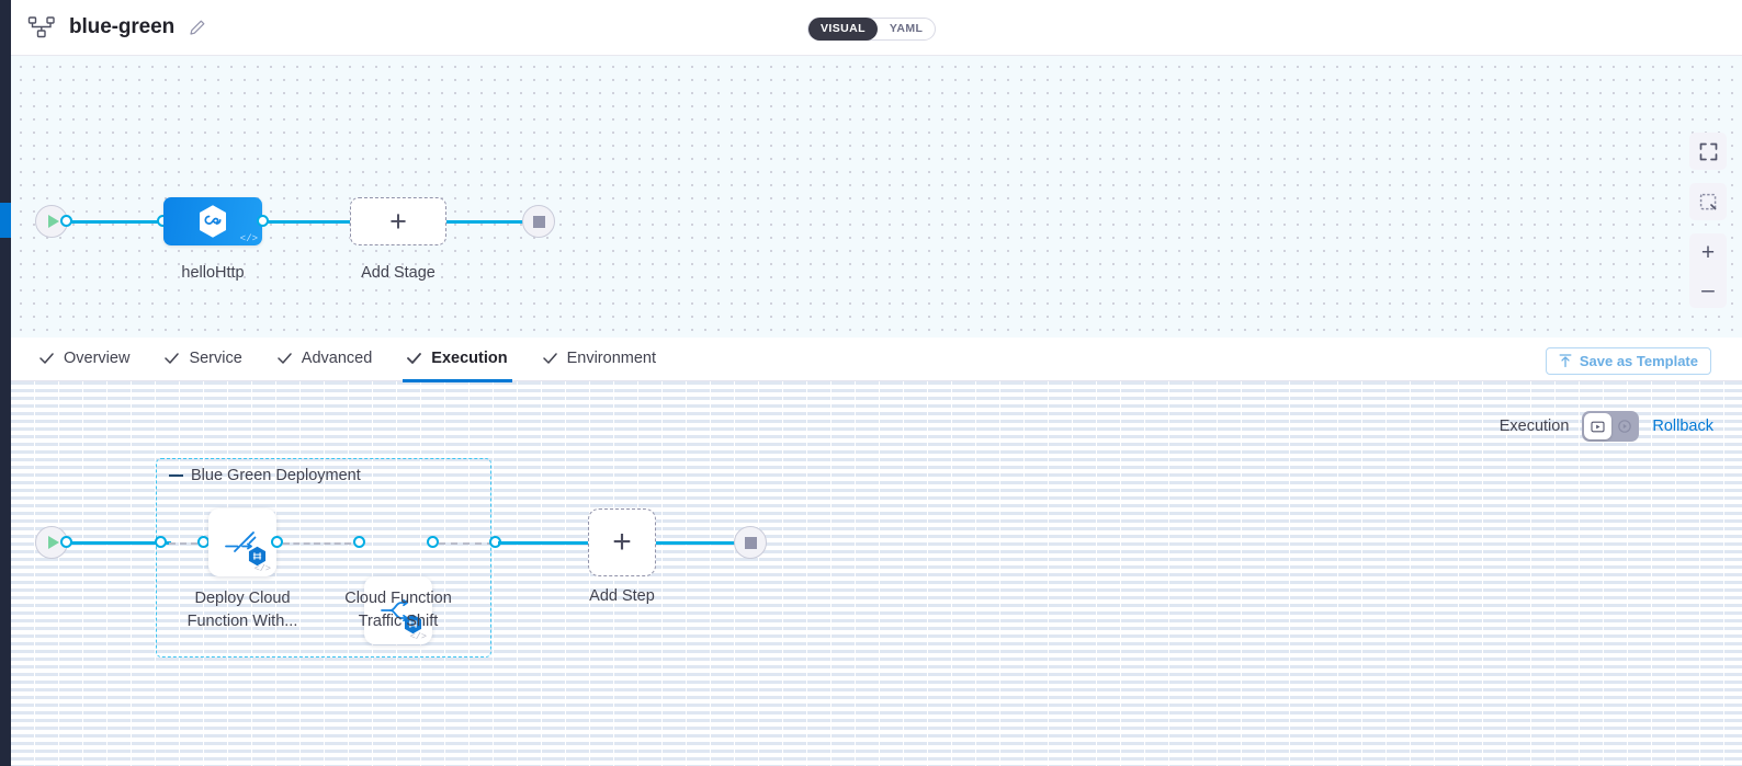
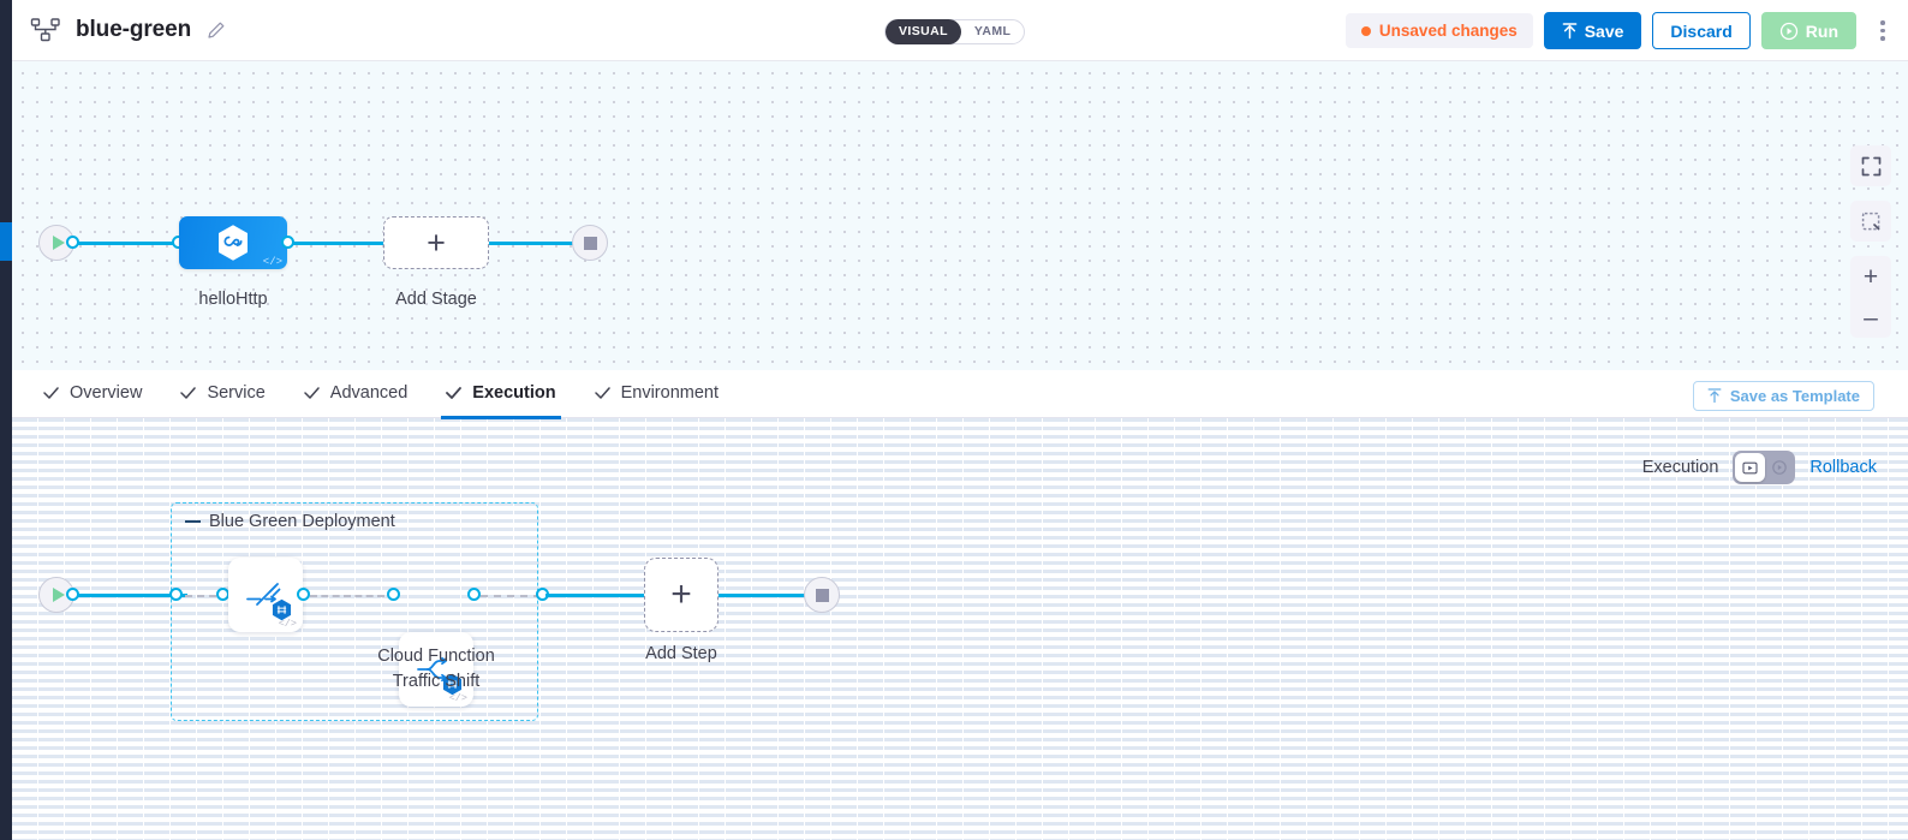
  blue-green
  VISUAL
  YAML
+ Unsaved changes
+ Save
+ Discard
+ Run
  </>
  helloHttp
  +
  Add Stage
  +
  –
  Overview
  Service
  Advanced
  Execution
  Environment
  Save as Template
  Execution
  Rollback
  Blue Green Deployment
  </>
- Deploy Cloud
- Function With...
  </>
  Cloud Function
  Traffic Shift
  +
  Add Step
